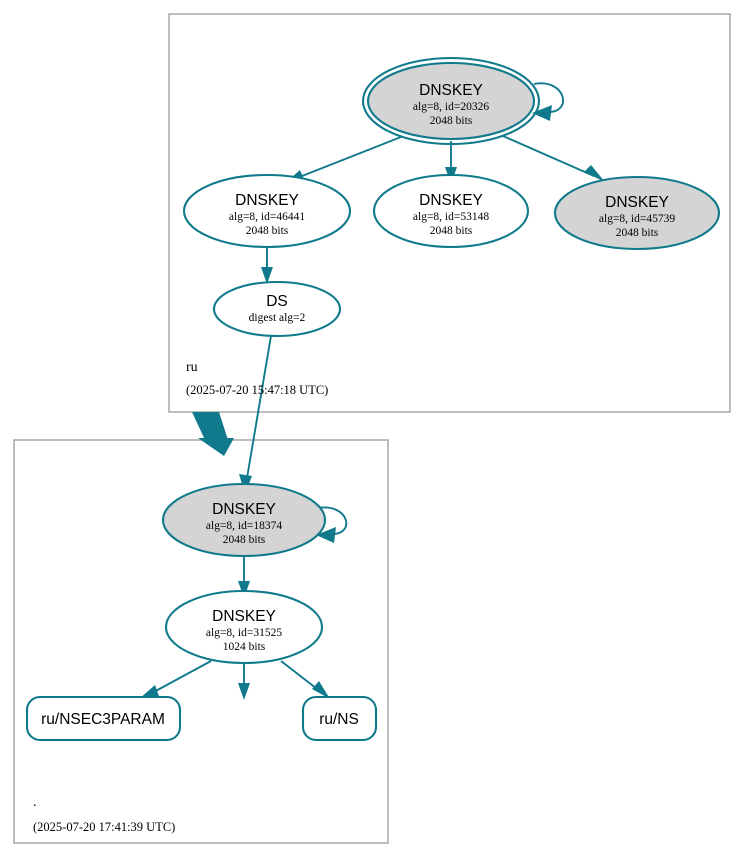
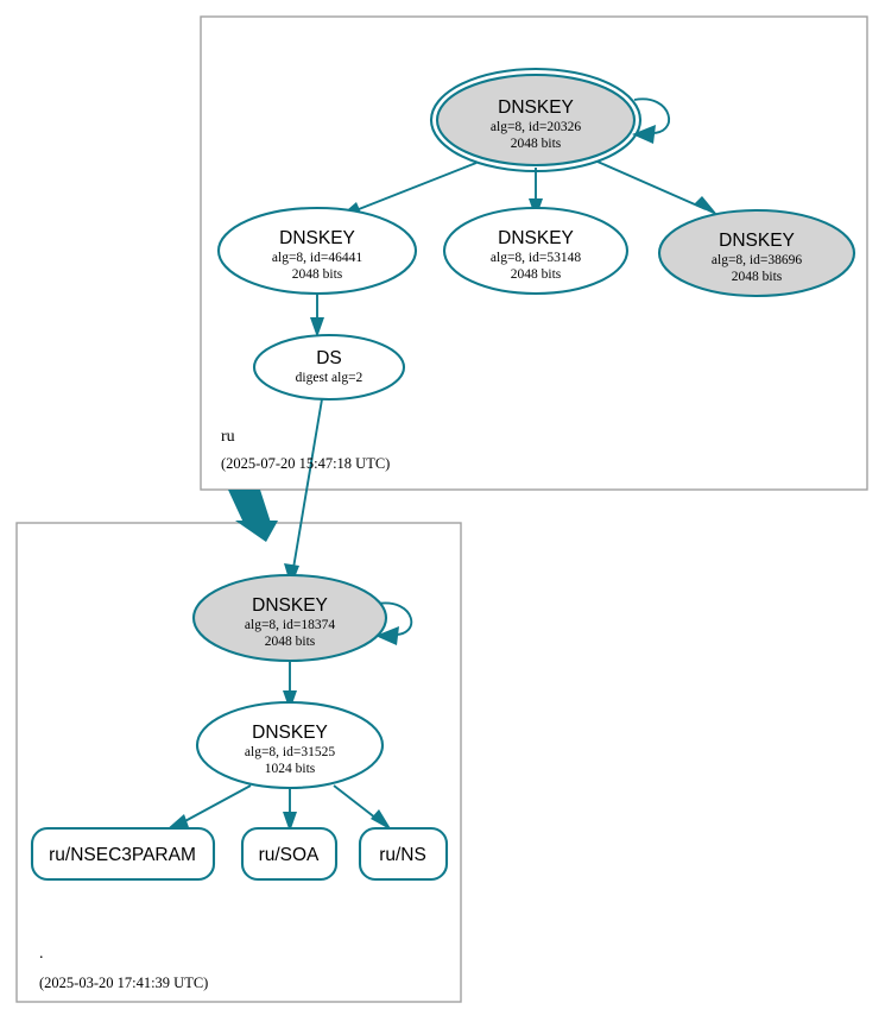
  DNSKEY
  alg=8, id=20326
  2048 bits
  DNSKEY
  alg=8, id=46441
  2048 bits
  DNSKEY
  alg=8, id=53148
  2048 bits
  DNSKEY
- alg=8, id=45739
+ alg=8, id=38696
  2048 bits
  DS
  digest alg=2
  ru
  (2025-07-20 15:47:18 UTC)
  DNSKEY
  alg=8, id=18374
  2048 bits
  DNSKEY
  alg=8, id=31525
  1024 bits
  ru/NSEC3PARAM
+ ru/SOA
  ru/NS
  .
- (2025-07-20 17:41:39 UTC)
+ (2025-03-20 17:41:39 UTC)
